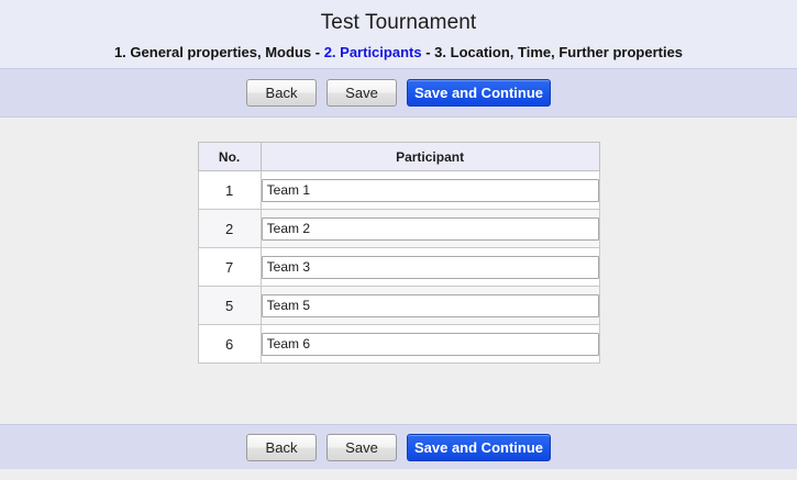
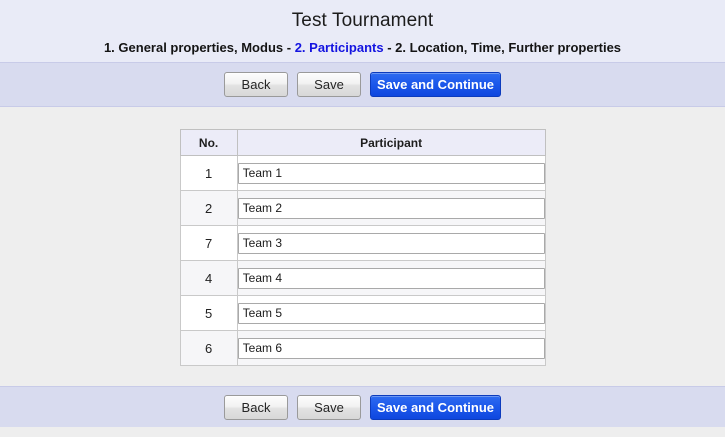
  Test Tournament
- 1. General properties, Modus - 2. Participants - 3. Location, Time, Further properties
+ 1. General properties, Modus - 2. Participants - 2. Location, Time, Further properties
  Back
  Save
  Save and Continue
  No.	Participant
  1	Team 1
  2	Team 2
  7	Team 3
+ 4	Team 4
  5	Team 5
  6	Team 6
  Back
  Save
  Save and Continue
